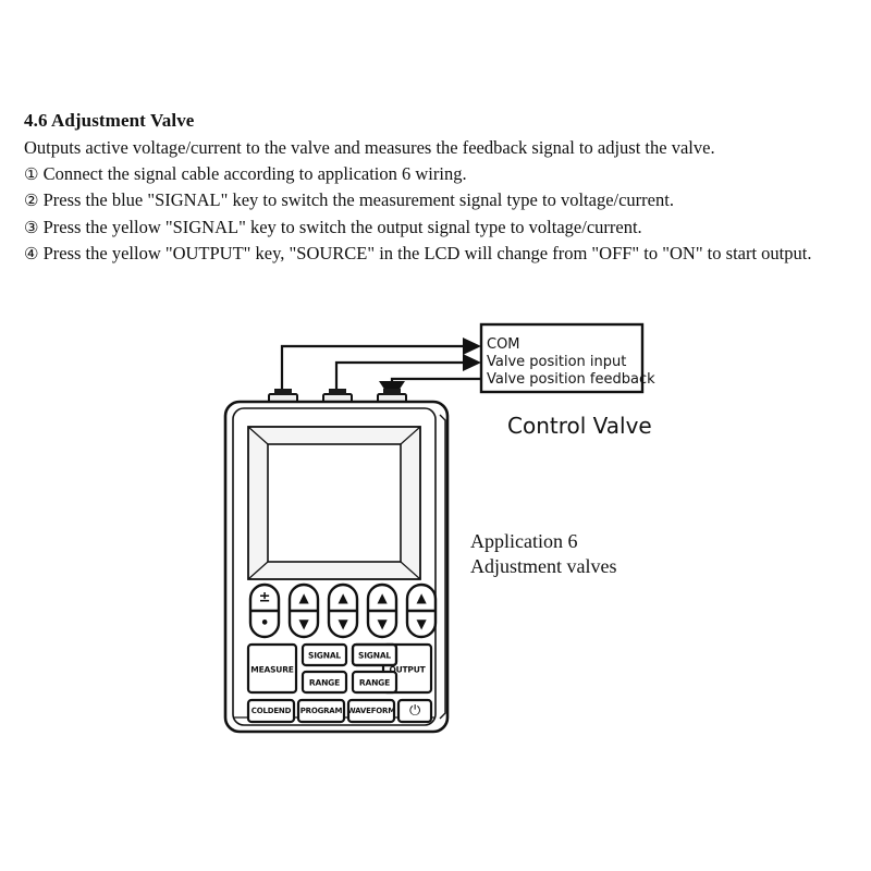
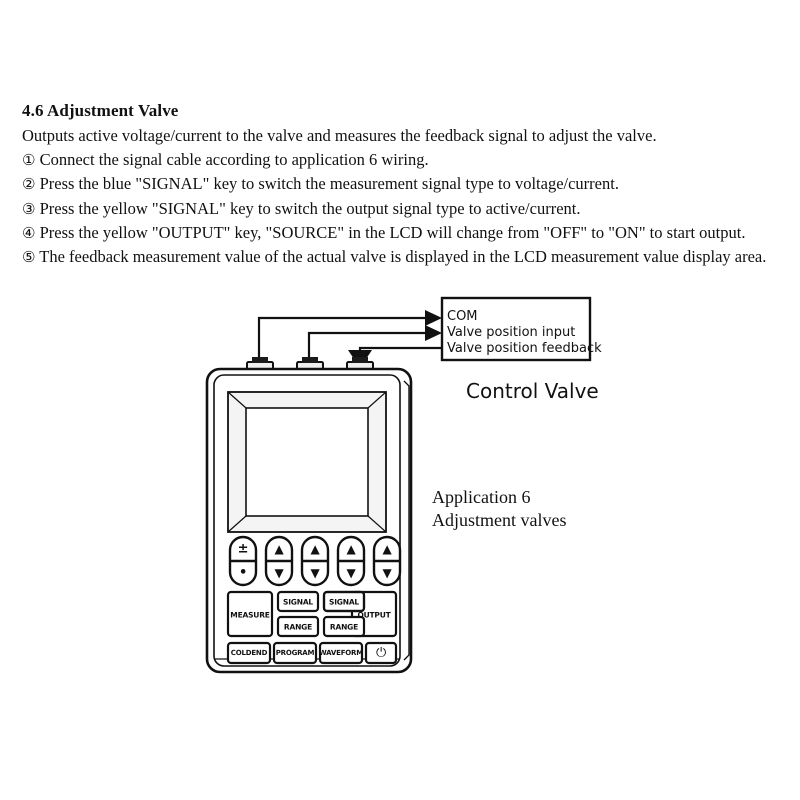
  4.6 Adjustment Valve
  Outputs active voltage/current to the valve and measures the feedback signal to adjust the valve.
  ① Connect the signal cable according to application 6 wiring.
  ② Press the blue "SIGNAL" key to switch the measurement signal type to voltage/current.
- ③ Press the yellow "SIGNAL" key to switch the output signal type to voltage/current.
+ ③ Press the yellow "SIGNAL" key to switch the output signal type to active/current.
  ④ Press the yellow "OUTPUT" key, "SOURCE" in the LCD will change from "OFF" to "ON" to start output.
+ ⑤ The feedback measurement value of the actual valve is displayed in the LCD measurement value display area.
  COM
  Valve position input
  Valve position feedback
  Control Valve
  Application 6
  Adjustment valves
  ±
  •
  ▲
  ▼
  ▲
  ▼
  ▲
  ▼
  ▲
  ▼
  MEASURE
  OUTPUT
  SIGNAL
  SIGNAL
  RANGE
  RANGE
  COLDEND
  PROGRAM
  WAVEFORM
  ⏻
